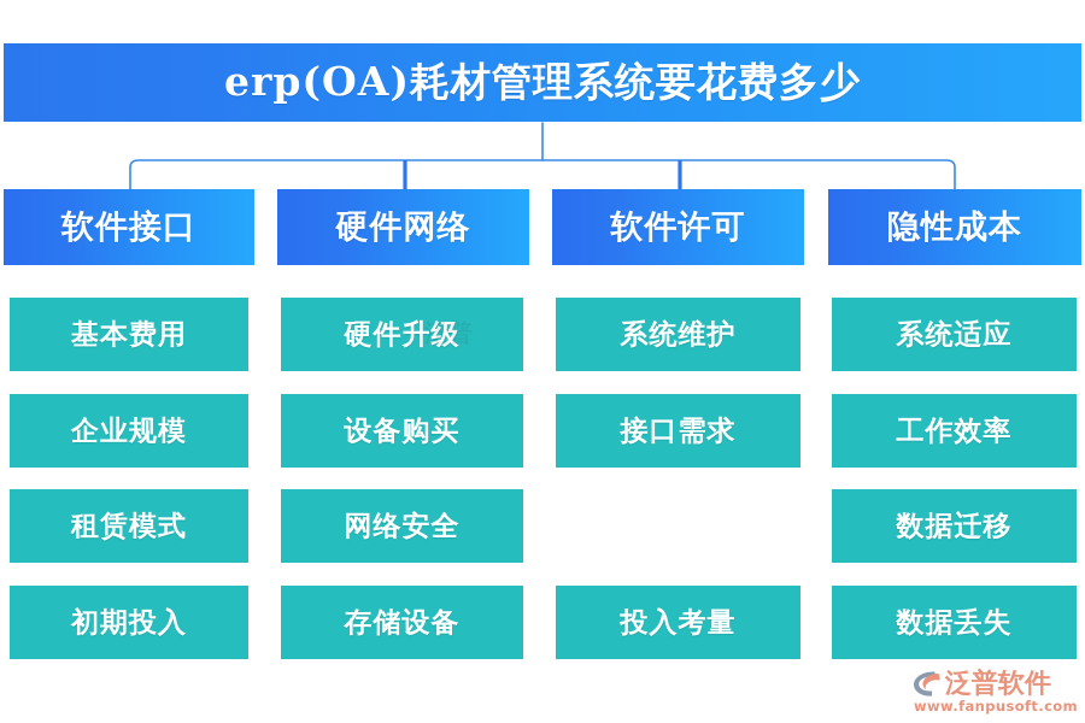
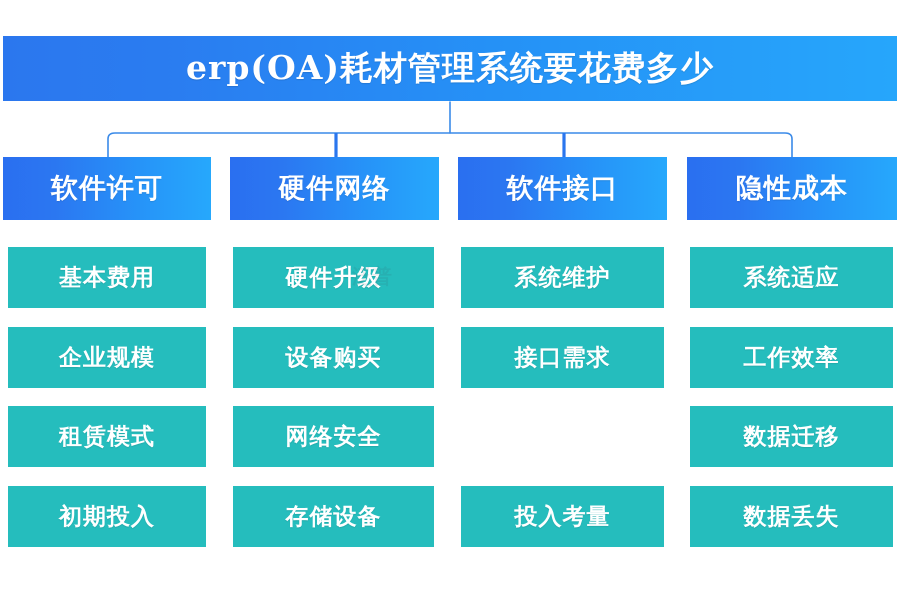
  erp(OA)耗材管理系统要花费多少
- 软件接口
+ 软件许可
  硬件网络
- 软件许可
+ 软件接口
  隐性成本
  基本费用
  企业规模
  租赁模式
  初期投入
  硬件升级
  设备购买
  网络安全
  存储设备
  系统维护
  接口需求
  投入考量
  系统适应
  工作效率
  数据迁移
  数据丢失
  泛普
- 泛普软件
- www.fanpusoft.com
